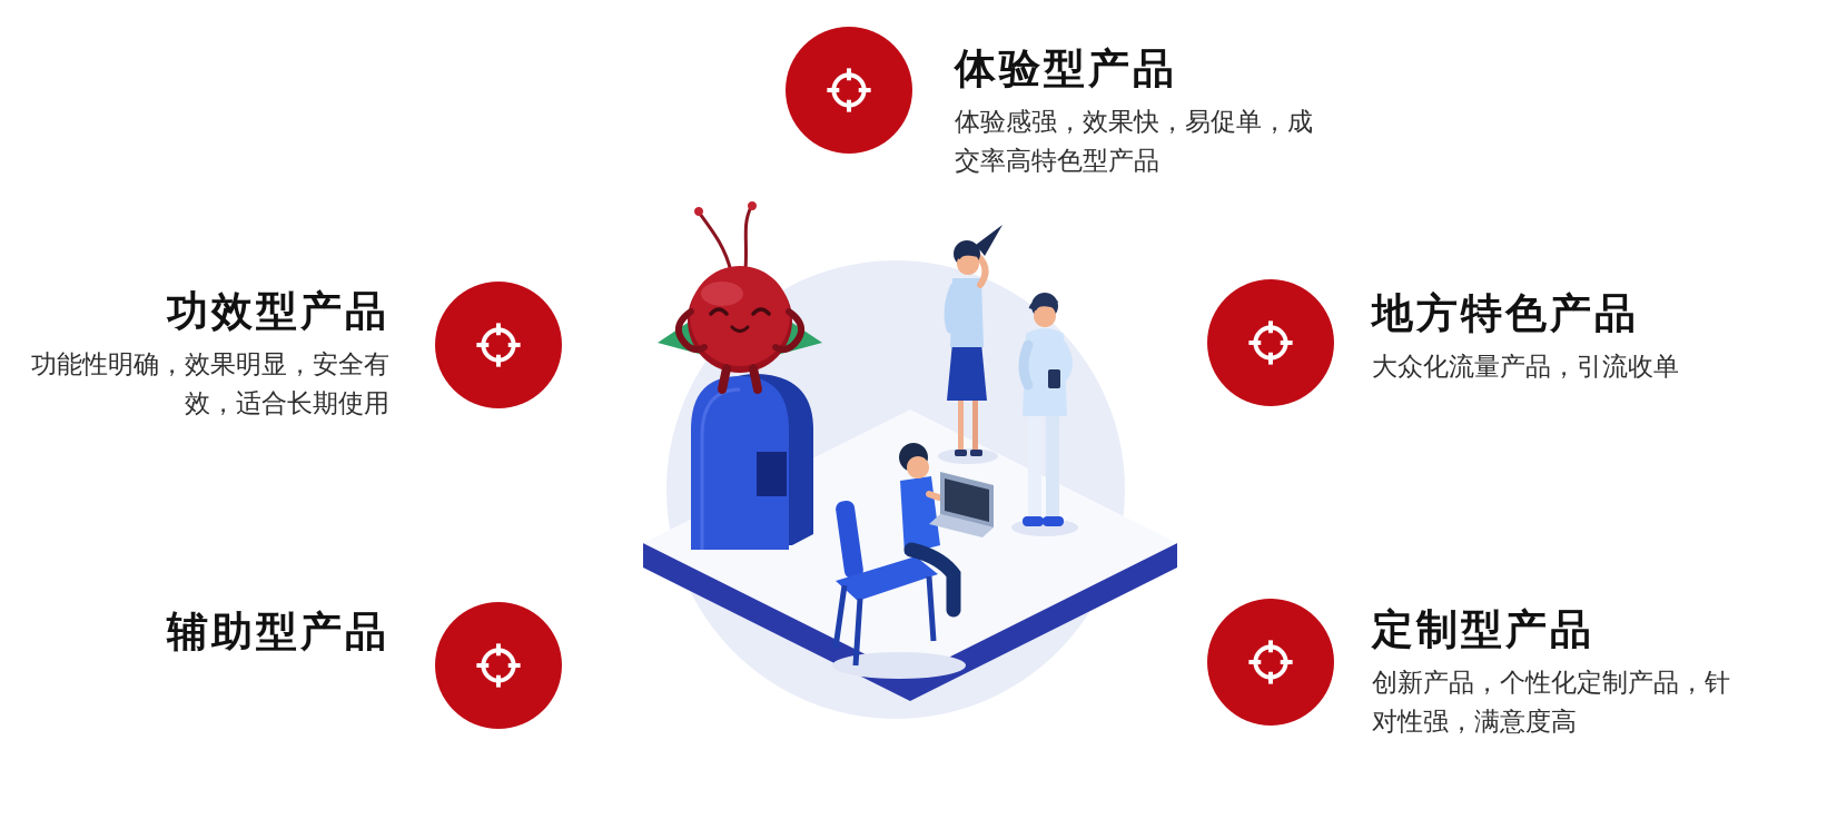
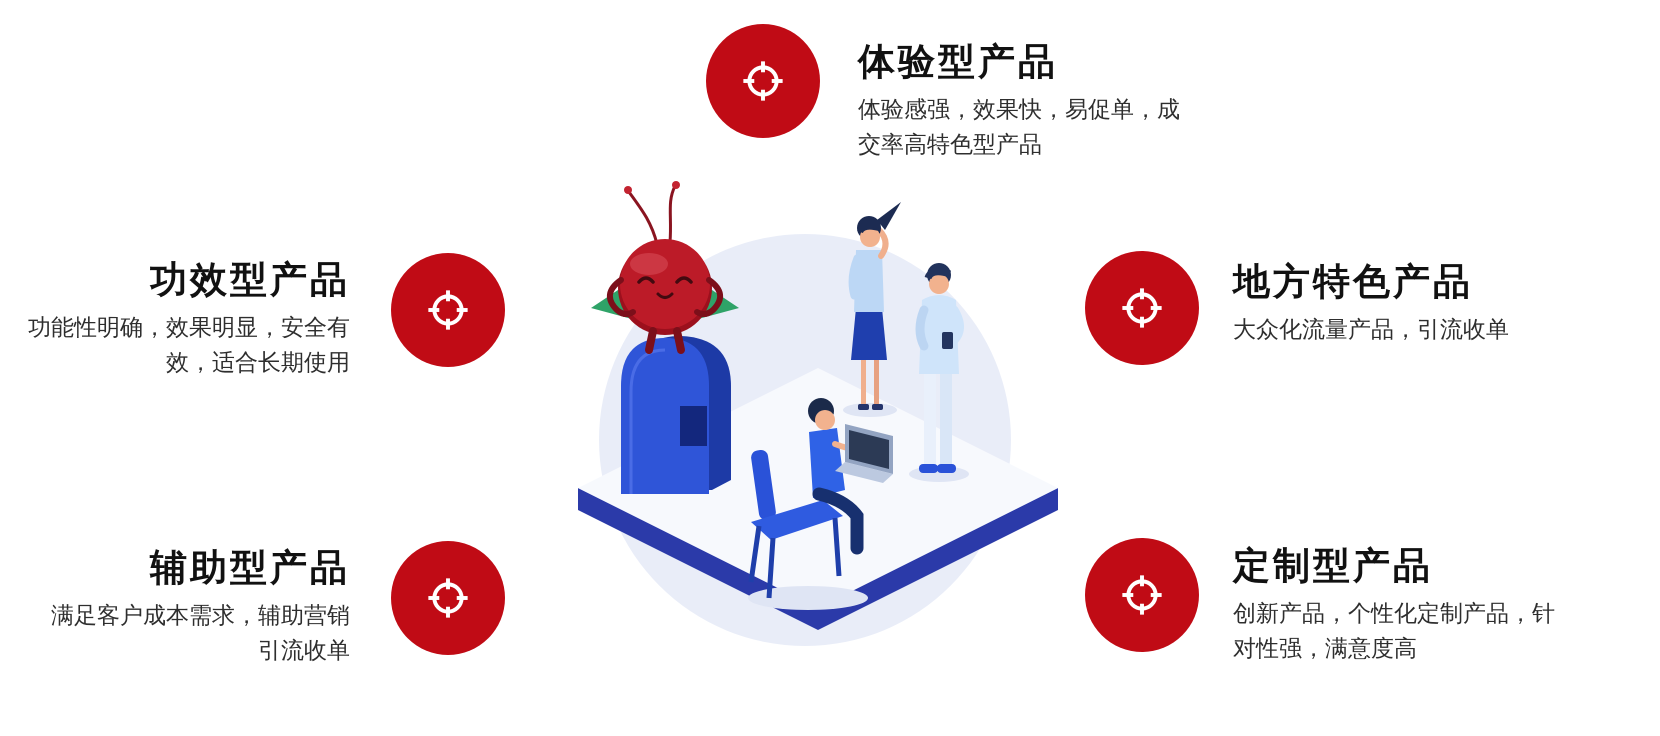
  体验型产品
  体验感强，效果快，易促单，成
  交率高特色型产品
  功效型产品
  功能性明确，效果明显，安全有
  效，适合长期使用
  地方特色产品
  大众化流量产品，引流收单
  辅助型产品
+ 满足客户成本需求，辅助营销
+ 引流收单
  定制型产品
  创新产品，个性化定制产品，针
  对性强，满意度高
